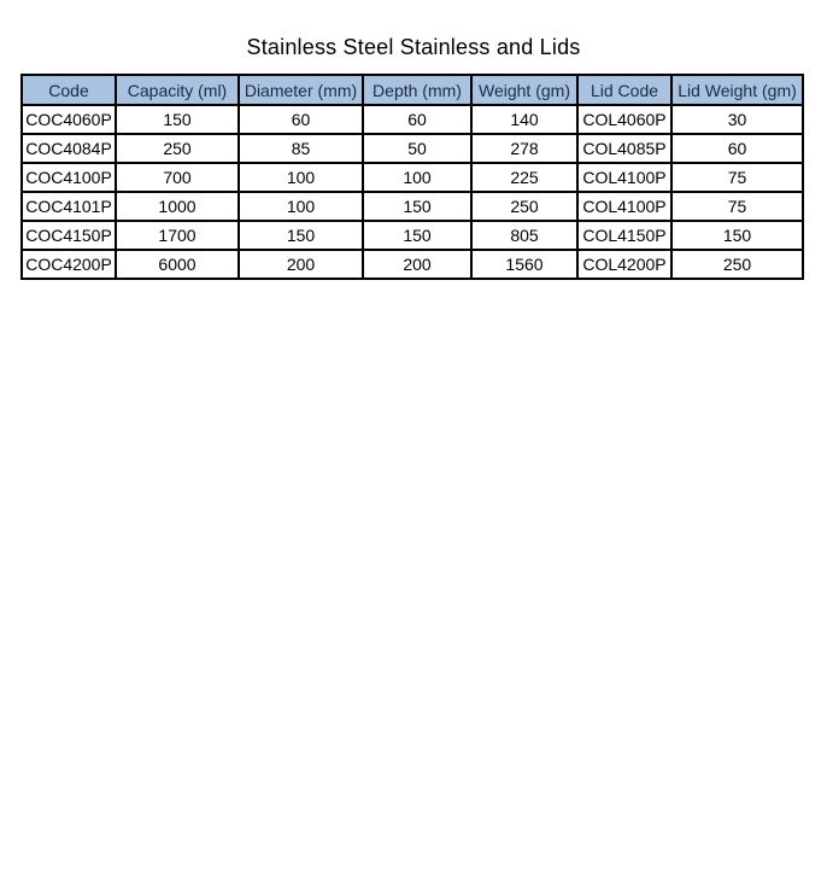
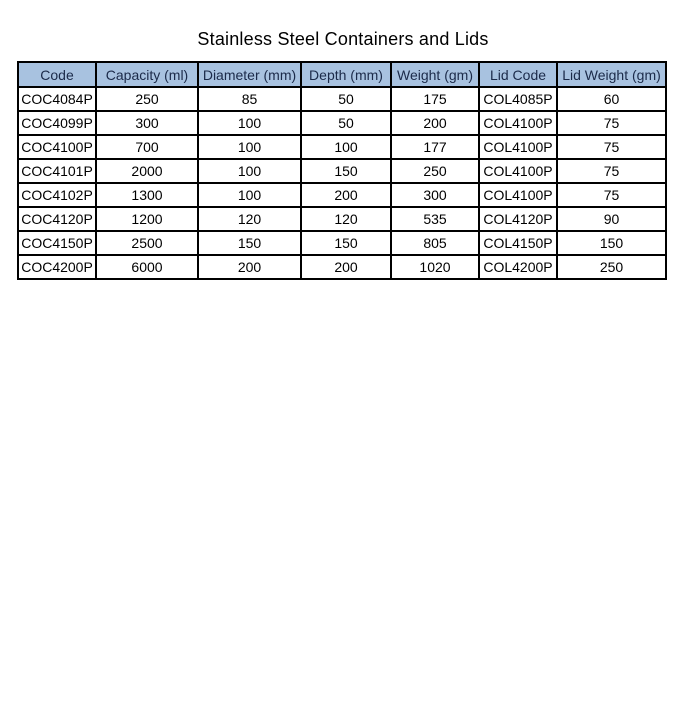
- Stainless Steel Stainless and Lids
+ Stainless Steel Containers and Lids
  Code	Capacity (ml)	Diameter (mm)	Depth (mm)	Weight (gm)	Lid Code	Lid Weight (gm)
- COC4060P	150	60	60	140	COL4060P	30
- COC4084P	250	85	50	278	COL4085P	60
+ COC4084P	250	85	50	175	COL4085P	60
+ COC4099P	300	100	50	200	COL4100P	75
- COC4100P	700	100	100	225	COL4100P	75
+ COC4100P	700	100	100	177	COL4100P	75
- COC4101P	1000	100	150	250	COL4100P	75
+ COC4101P	2000	100	150	250	COL4100P	75
+ COC4102P	1300	100	200	300	COL4100P	75
+ COC4120P	1200	120	120	535	COL4120P	90
- COC4150P	1700	150	150	805	COL4150P	150
+ COC4150P	2500	150	150	805	COL4150P	150
- COC4200P	6000	200	200	1560	COL4200P	250
+ COC4200P	6000	200	200	1020	COL4200P	250
